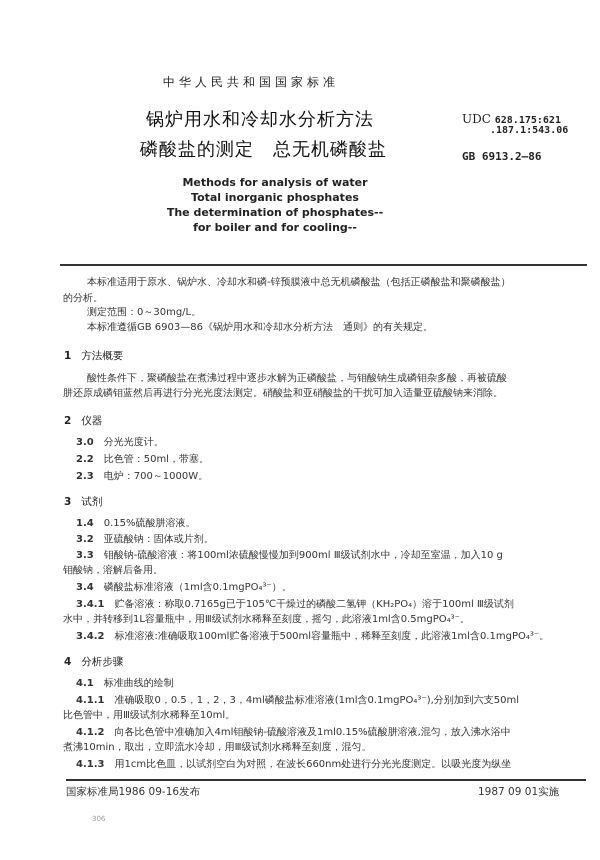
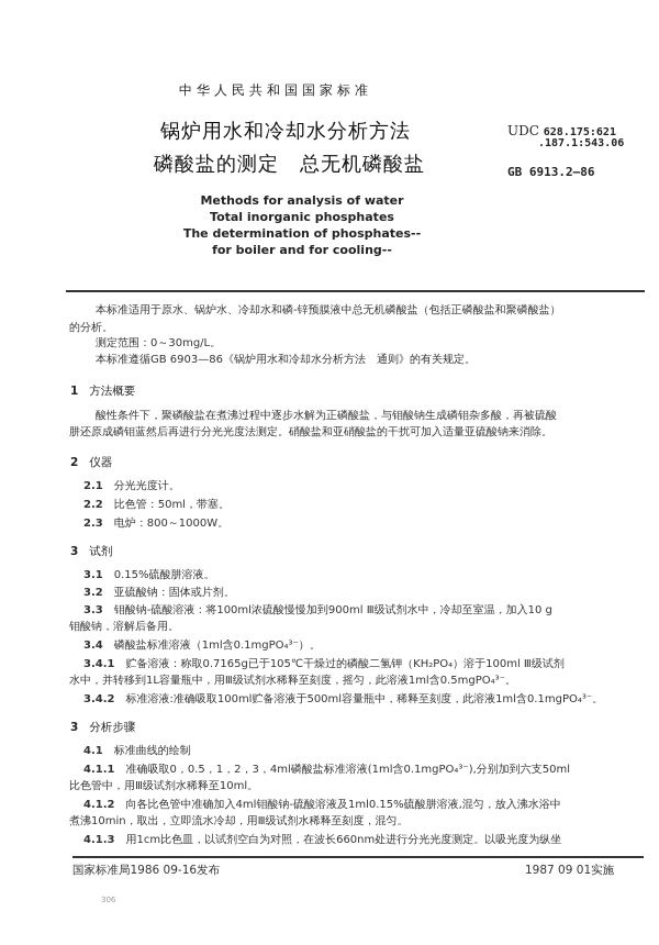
  中华人民共和国国家标准
  锅炉用水和冷却水分析方法
  磷酸盐的测定 总无机磷酸盐
  UDC 628.175:621
  .187.1:543.06
  GB 6913.2—86
  Methods for analysis of water
  Total inorganic phosphates
  The determination of phosphates--
  for boiler and for cooling--
  本标准适用于原水、锅炉水、冷却水和磷-锌预膜液中总无机磷酸盐（包括正磷酸盐和聚磷酸盐）
  的分析。
  测定范围：0～30mg/L。
  本标准遵循GB 6903—86《锅炉用水和冷却水分析方法 通则》的有关规定。
  1 方法概要
  酸性条件下，聚磷酸盐在煮沸过程中逐步水解为正磷酸盐，与钼酸钠生成磷钼杂多酸，再被硫酸
  肼还原成磷钼蓝然后再进行分光光度法测定。硝酸盐和亚硝酸盐的干扰可加入适量亚硫酸钠来消除。
  2 仪器
- 3.0 分光光度计。
+ 2.1 分光光度计。
  2.2 比色管：50ml，带塞。
- 2.3 电炉：700～1000W。
+ 2.3 电炉：800～1000W。
  3 试剂
- 1.4 0.15%硫酸肼溶液。
+ 3.1 0.15%硫酸肼溶液。
  3.2 亚硫酸钠：固体或片剂。
  3.3 钼酸钠-硫酸溶液：将100ml浓硫酸慢慢加到900ml Ⅲ级试剂水中，冷却至室温，加入10 g
  钼酸钠，溶解后备用。
  3.4 磷酸盐标准溶液（1ml含0.1mgPO₄³⁻）。
  3.4.1 贮备溶液：称取0.7165g已于105℃干燥过的磷酸二氢钾（KH₂PO₄）溶于100ml Ⅲ级试剂
  水中，并转移到1L容量瓶中，用Ⅲ级试剂水稀释至刻度，摇匀，此溶液1ml含0.5mgPO₄³⁻。
  3.4.2 标准溶液:准确吸取100ml贮备溶液于500ml容量瓶中，稀释至刻度，此溶液1ml含0.1mgPO₄³⁻。
- 4 分析步骤
+ 3 分析步骤
  4.1 标准曲线的绘制
  4.1.1 准确吸取0，0.5，1，2，3，4ml磷酸盐标准溶液(1ml含0.1mgPO₄³⁻),分别加到六支50ml
  比色管中，用Ⅲ级试剂水稀释至10ml。
  4.1.2 向各比色管中准确加入4ml钼酸钠-硫酸溶液及1ml0.15%硫酸肼溶液,混匀，放入沸水浴中
  煮沸10min，取出，立即流水冷却，用Ⅲ级试剂水稀释至刻度，混匀。
  4.1.3 用1cm比色皿，以试剂空白为对照，在波长660nm处进行分光光度测定。以吸光度为纵坐
  国家标准局1986 09-16发布
  1987 09 01实施
  306
